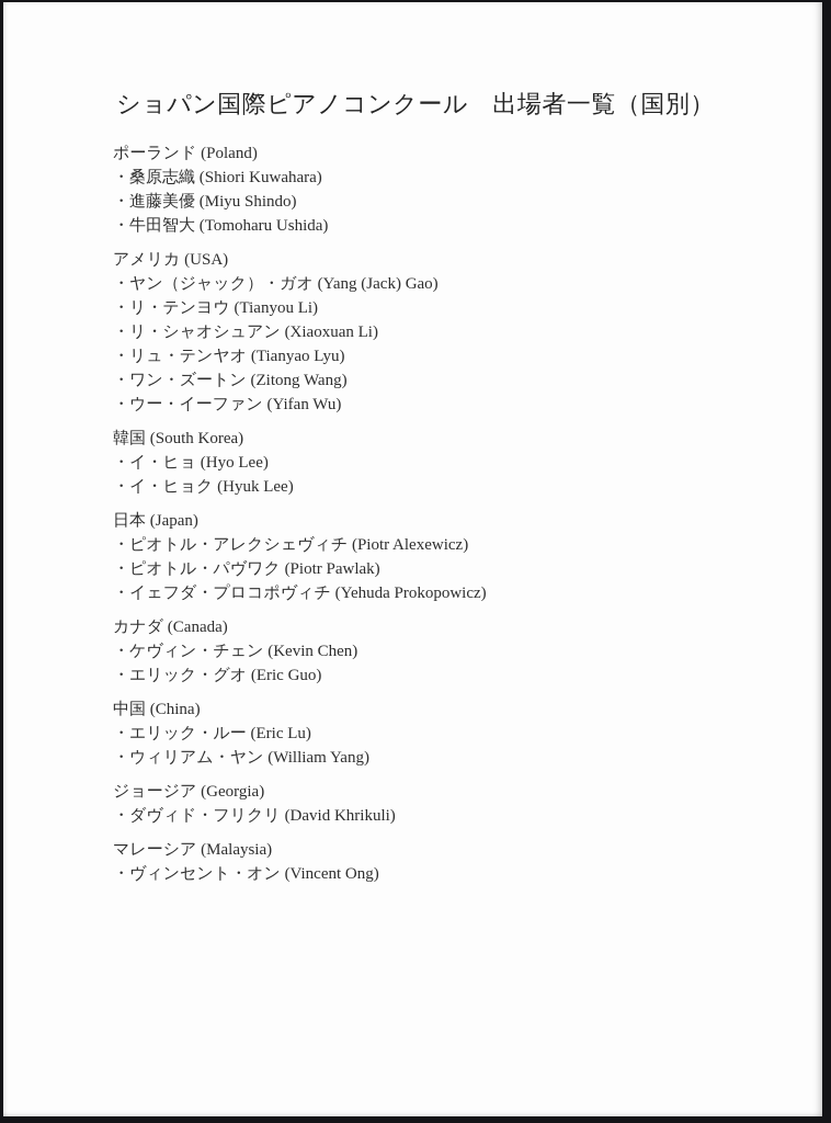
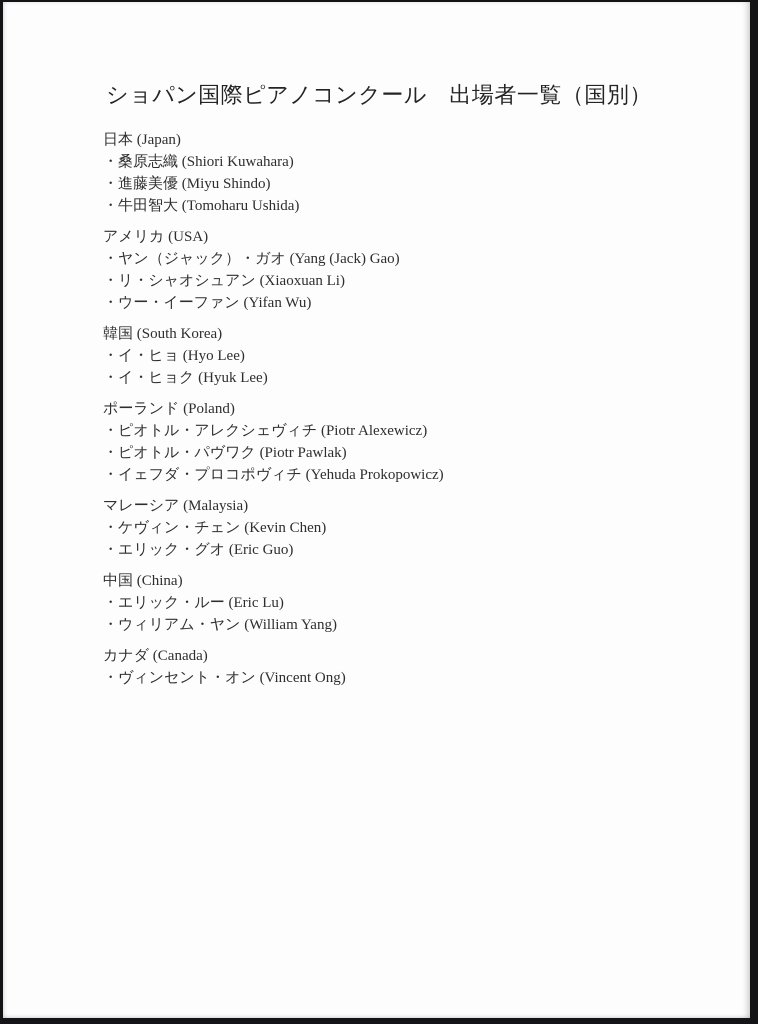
  ショパン国際ピアノコンクール 出場者一覧（国別）
- ポーランド (Poland)
+ 日本 (Japan)
  ・桑原志織 (Shiori Kuwahara)
  ・進藤美優 (Miyu Shindo)
  ・牛田智大 (Tomoharu Ushida)
  アメリカ (USA)
  ・ヤン（ジャック）・ガオ (Yang (Jack) Gao)
- ・リ・テンヨウ (Tianyou Li)
  ・リ・シャオシュアン (Xiaoxuan Li)
- ・リュ・テンヤオ (Tianyao Lyu)
- ・ワン・ズートン (Zitong Wang)
  ・ウー・イーファン (Yifan Wu)
  韓国 (South Korea)
  ・イ・ヒョ (Hyo Lee)
  ・イ・ヒョク (Hyuk Lee)
- 日本 (Japan)
+ ポーランド (Poland)
  ・ピオトル・アレクシェヴィチ (Piotr Alexewicz)
  ・ピオトル・パヴワク (Piotr Pawlak)
  ・イェフダ・プロコポヴィチ (Yehuda Prokopowicz)
- カナダ (Canada)
+ マレーシア (Malaysia)
  ・ケヴィン・チェン (Kevin Chen)
  ・エリック・グオ (Eric Guo)
  中国 (China)
  ・エリック・ルー (Eric Lu)
  ・ウィリアム・ヤン (William Yang)
- ジョージア (Georgia)
- ・ダヴィド・フリクリ (David Khrikuli)
- マレーシア (Malaysia)
+ カナダ (Canada)
  ・ヴィンセント・オン (Vincent Ong)
